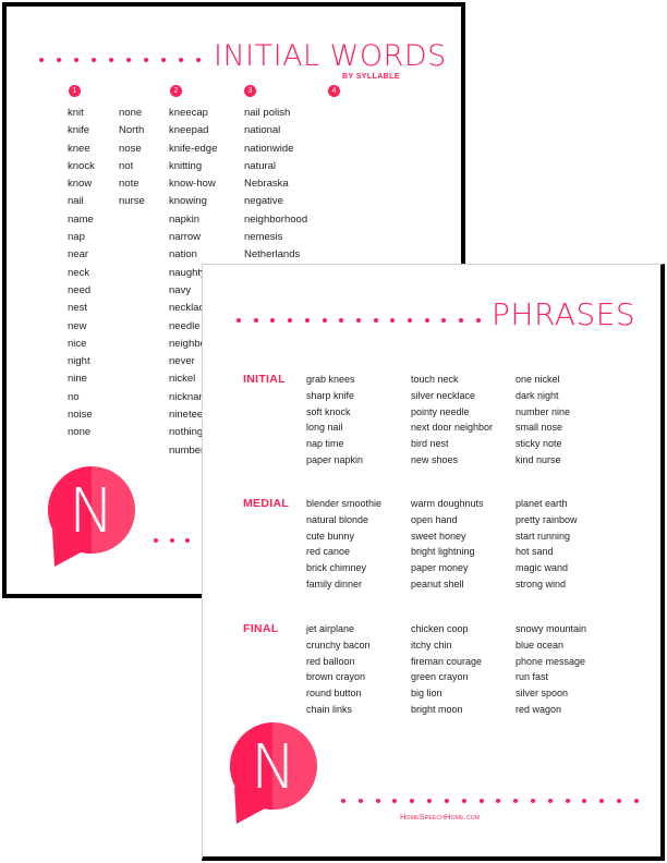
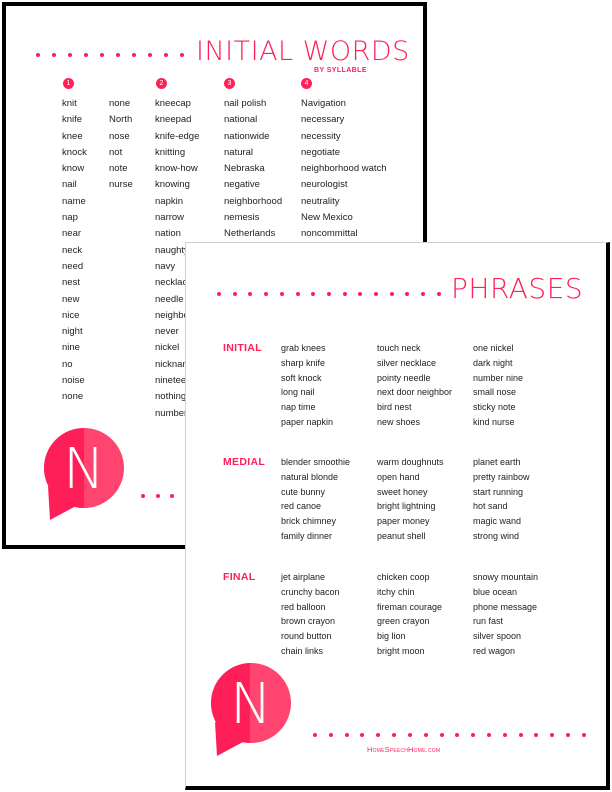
  INITIAL WORDS
  knit
  knife
  knee
  knock
  know
  nail
  name
  nap
  near
  neck
  need
  nest
  new
  nice
  night
  nine
  no
  noise
  none
  none
  North
  nose
  not
  note
  nurse
  kneecap
  kneepad
  knife-edge
  knitting
  know-how
  knowing
  napkin
  narrow
  nation
  naught
  navy
  neckla
  needle
  neighb
  never
  nickel
  nickna
  ninetee
  nothing
  numbe
  nail polish
  national
  nationwide
  natural
  Nebraska
  negative
  neighborhood
  nemesis
  Netherlands
+ Navigation
+ necessary
+ necessity
+ negotiate
+ neighborhood watch
+ neurologist
+ neutrality
+ New Mexico
+ noncommittal
  N
  PHRASES
  INITIAL
  grab knees
  sharp knife
  soft knock
  long nail
  nap time
  paper napkin
  touch neck
  silver necklace
  pointy needle
  next door neighbor
  bird nest
  new shoes
  one nickel
  dark night
  number nine
  small nose
  sticky note
  kind nurse
  MEDIAL
  blender smoothie
  natural blonde
  cute bunny
  red canoe
  brick chimney
  family dinner
  warm doughnuts
  open hand
  sweet honey
  bright lightning
  paper money
  peanut shell
  planet earth
  pretty rainbow
  start running
  hot sand
  magic wand
  strong wind
  FINAL
  jet airplane
  crunchy bacon
  red balloon
  brown crayon
  round button
  chain links
  chicken coop
  itchy chin
  fireman courage
  green crayon
  big lion
  bright moon
  snowy mountain
  blue ocean
  phone message
  run fast
  silver spoon
  red wagon
  N
  HomeSpeechHome.com
